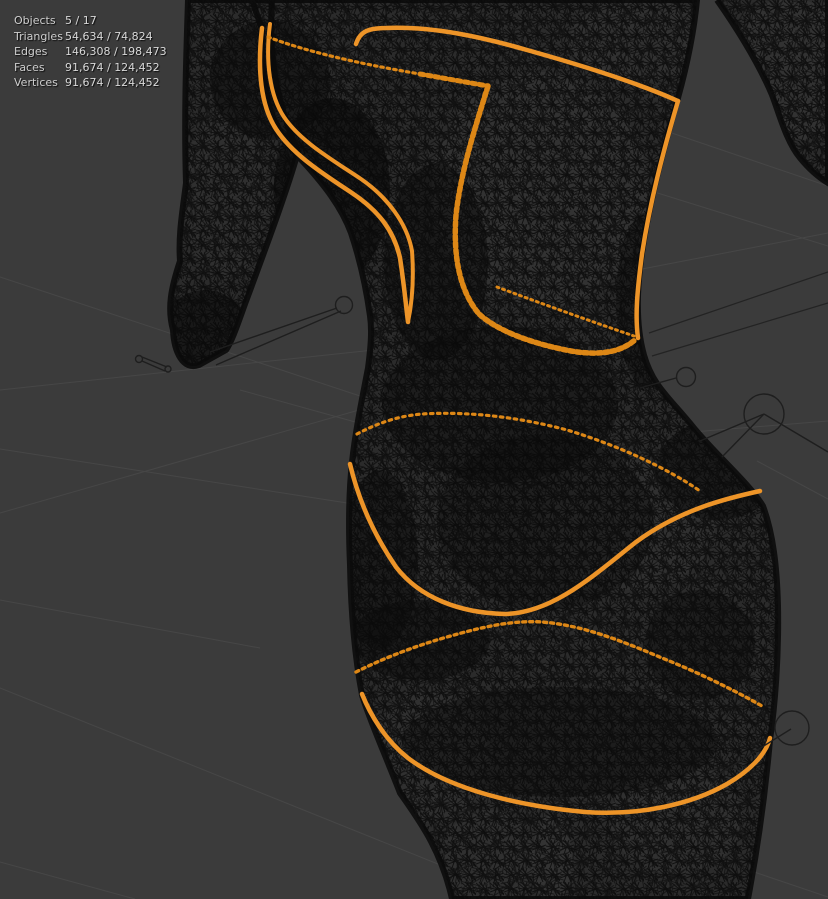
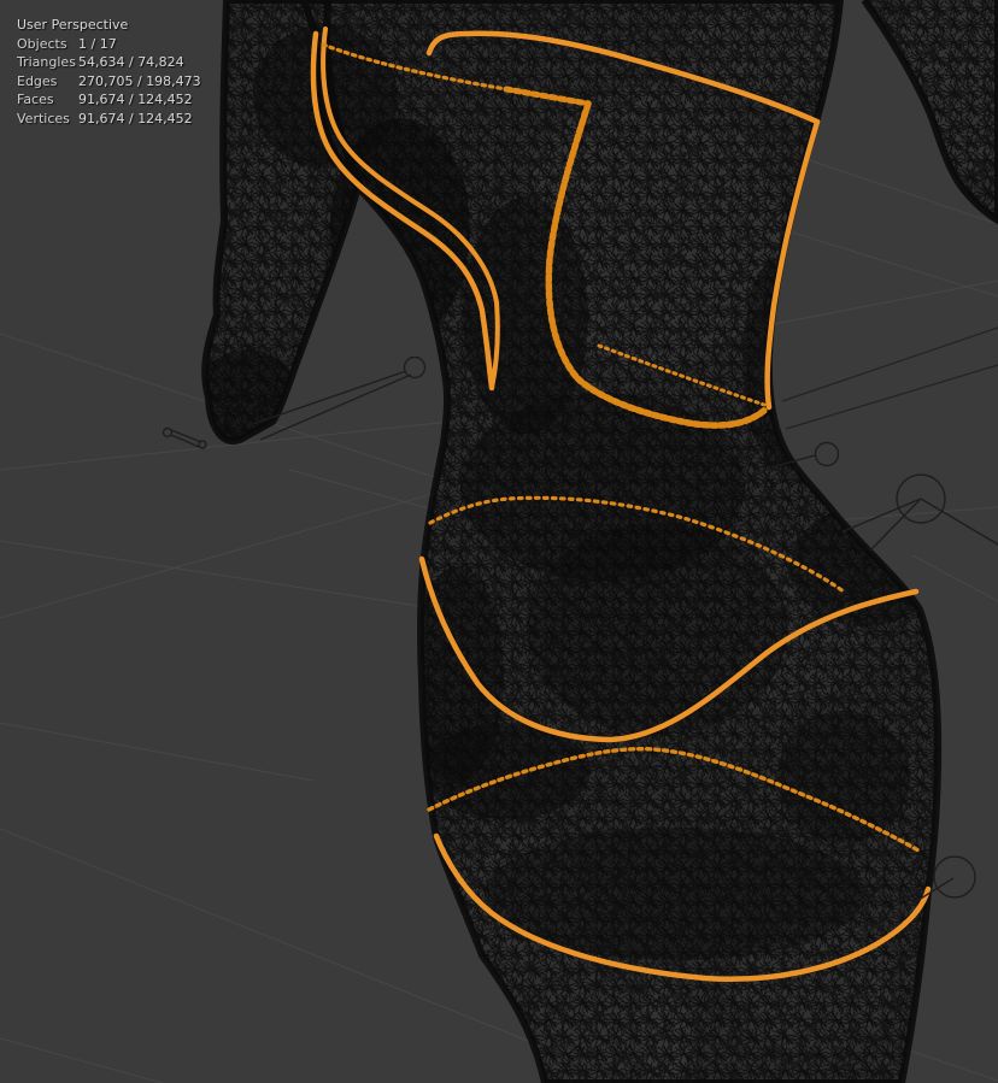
+ User Perspective
  Objects
- 5 / 17
+ 1 / 17
  Triangles
  54,634 / 74,824
  Edges
- 146,308 / 198,473
+ 270,705 / 198,473
  Faces
  91,674 / 124,452
  Vertices
  91,674 / 124,452
